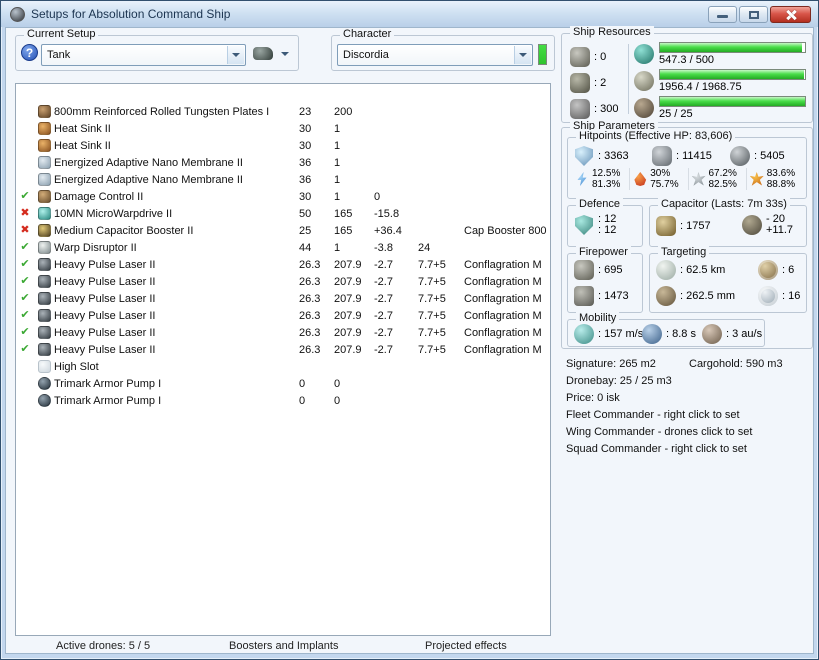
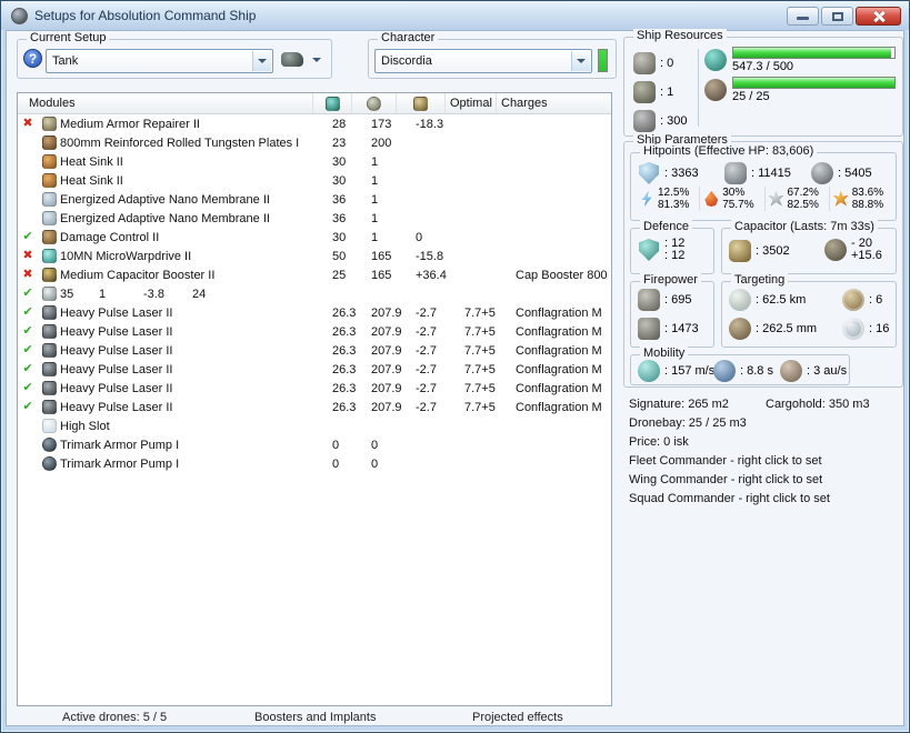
  Setups for Absolution Command Ship
  Current Setup
  ?
  Tank
  Character
  Discordia
+ Modules
+ Optimal
+ Charges
+ Medium Armor Repairer II
+ 28
+ 173
+ -18.3
  800mm Reinforced Rolled Tungsten Plates I
  23
  200
  Heat Sink II
  30
  1
  Heat Sink II
  30
  1
  Energized Adaptive Nano Membrane II
  36
  1
  Energized Adaptive Nano Membrane II
  36
  1
  Damage Control II
  30
  1
  0
  10MN MicroWarpdrive II
  50
  165
  -15.8
  Medium Capacitor Booster II
  25
  165
  +36.4
  Cap Booster 800
- Warp Disruptor II
- 44
+ 35
  1
  -3.8
  24
  Heavy Pulse Laser II
  26.3
  207.9
  -2.7
  7.7+5
  Conflagration M
  Heavy Pulse Laser II
  26.3
  207.9
  -2.7
  7.7+5
  Conflagration M
  Heavy Pulse Laser II
  26.3
  207.9
  -2.7
  7.7+5
  Conflagration M
  Heavy Pulse Laser II
  26.3
  207.9
  -2.7
  7.7+5
  Conflagration M
  Heavy Pulse Laser II
  26.3
  207.9
  -2.7
  7.7+5
  Conflagration M
  Heavy Pulse Laser II
  26.3
  207.9
  -2.7
  7.7+5
  Conflagration M
  High Slot
  Trimark Armor Pump I
  0
  0
  Trimark Armor Pump I
  0
  0
  Active drones: 5 / 5
  Boosters and Implants
  Projected effects
  Ship Resources
  : 0
- : 2
+ : 1
  : 300
  547.3 / 500
- 1956.4 / 1968.75
  25 / 25
  Ship Parameters
  Hitpoints (Effective HP: 83,606)
  : 3363
  : 11415
  : 5405
  12.5%
  81.3%
  30%
  75.7%
  67.2%
  82.5%
  83.6%
  88.8%
  Defence
  : 12
  : 12
  Capacitor (Lasts: 7m 33s)
- : 1757
+ : 3502
  - 20
- +11.7
+ +15.6
  Firepower
  : 695
  : 1473
  Targeting
  : 62.5 km
  : 262.5 mm
  : 6
  : 16
  Mobility
  : 157 m/s
  : 8.8 s
  : 3 au/s
  Signature: 265 m2
- Cargohold: 590 m3
+ Cargohold: 350 m3
  Dronebay: 25 / 25 m3
  Price: 0 isk
  Fleet Commander - right click to set
- Wing Commander - drones click to set
+ Wing Commander - right click to set
  Squad Commander - right click to set
